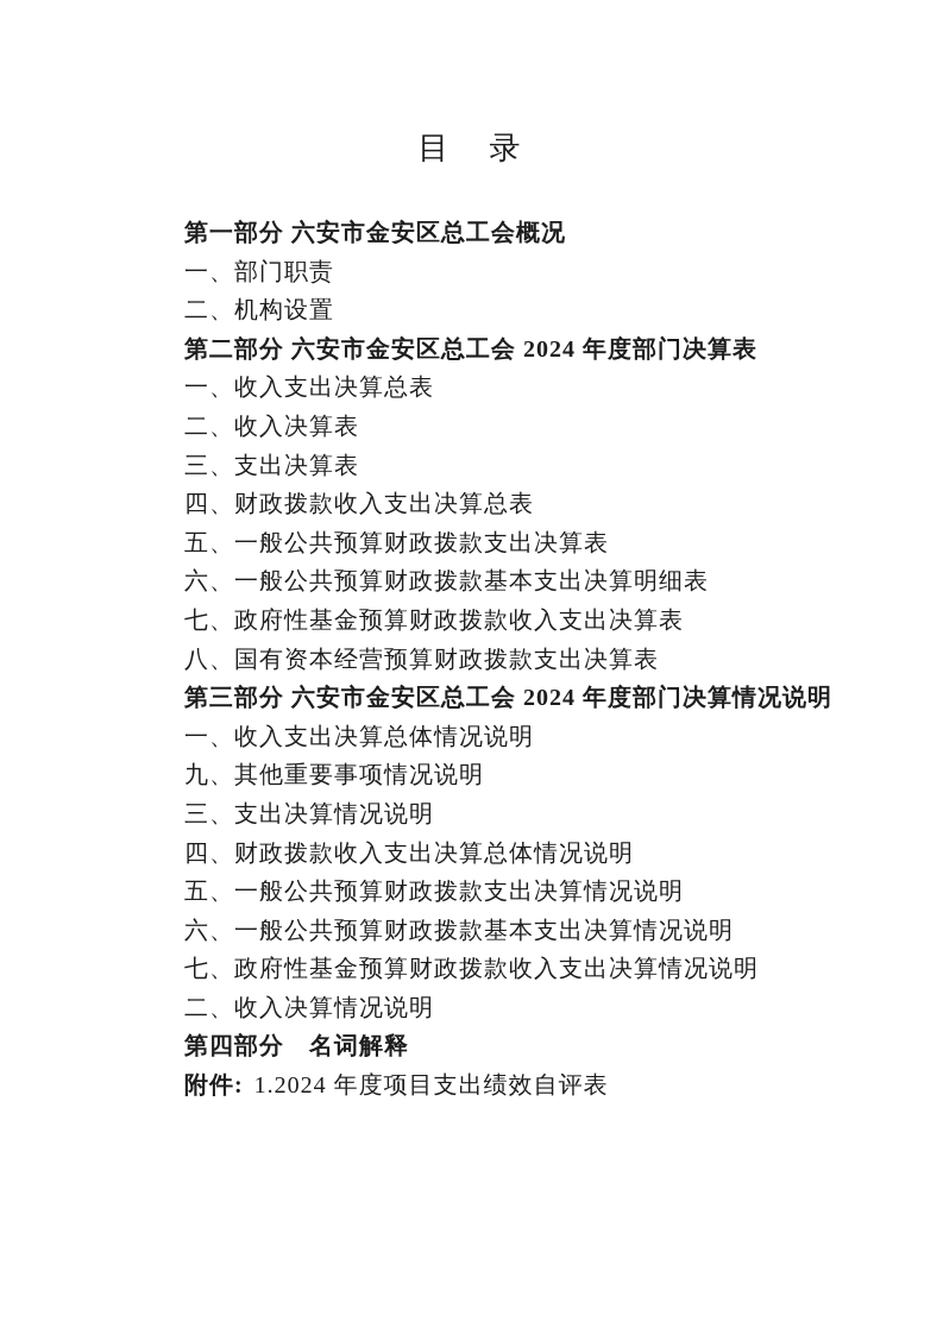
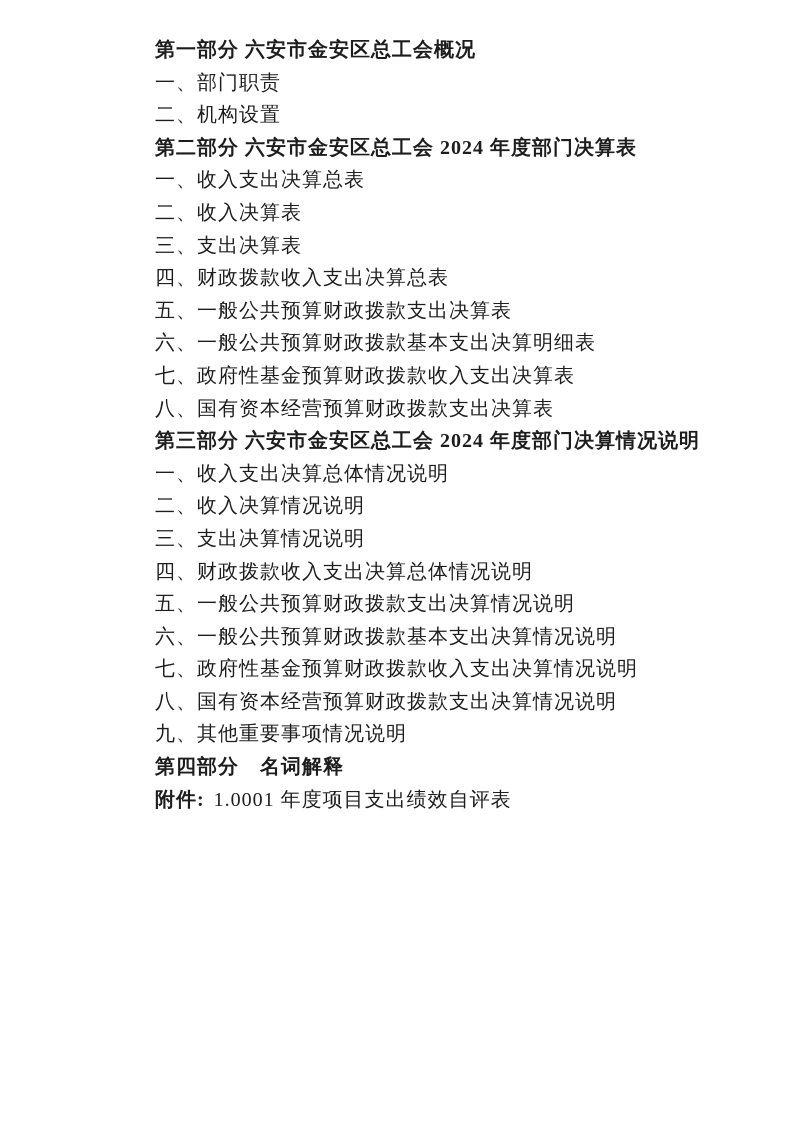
- 目 录
  第一部分 六安市金安区总工会概况
  一、部门职责
  二、机构设置
  第二部分 六安市金安区总工会 2024 年度部门决算表
  一、收入支出决算总表
  二、收入决算表
  三、支出决算表
  四、财政拨款收入支出决算总表
  五、一般公共预算财政拨款支出决算表
  六、一般公共预算财政拨款基本支出决算明细表
  七、政府性基金预算财政拨款收入支出决算表
  八、国有资本经营预算财政拨款支出决算表
  第三部分 六安市金安区总工会 2024 年度部门决算情况说明
  一、收入支出决算总体情况说明
- 九、其他重要事项情况说明
+ 二、收入决算情况说明
  三、支出决算情况说明
  四、财政拨款收入支出决算总体情况说明
  五、一般公共预算财政拨款支出决算情况说明
  六、一般公共预算财政拨款基本支出决算情况说明
  七、政府性基金预算财政拨款收入支出决算情况说明
+ 八、国有资本经营预算财政拨款支出决算情况说明
- 二、收入决算情况说明
+ 九、其他重要事项情况说明
  第四部分 名词解释
- 附件: 1.2024 年度项目支出绩效自评表
+ 附件: 1.0001 年度项目支出绩效自评表
